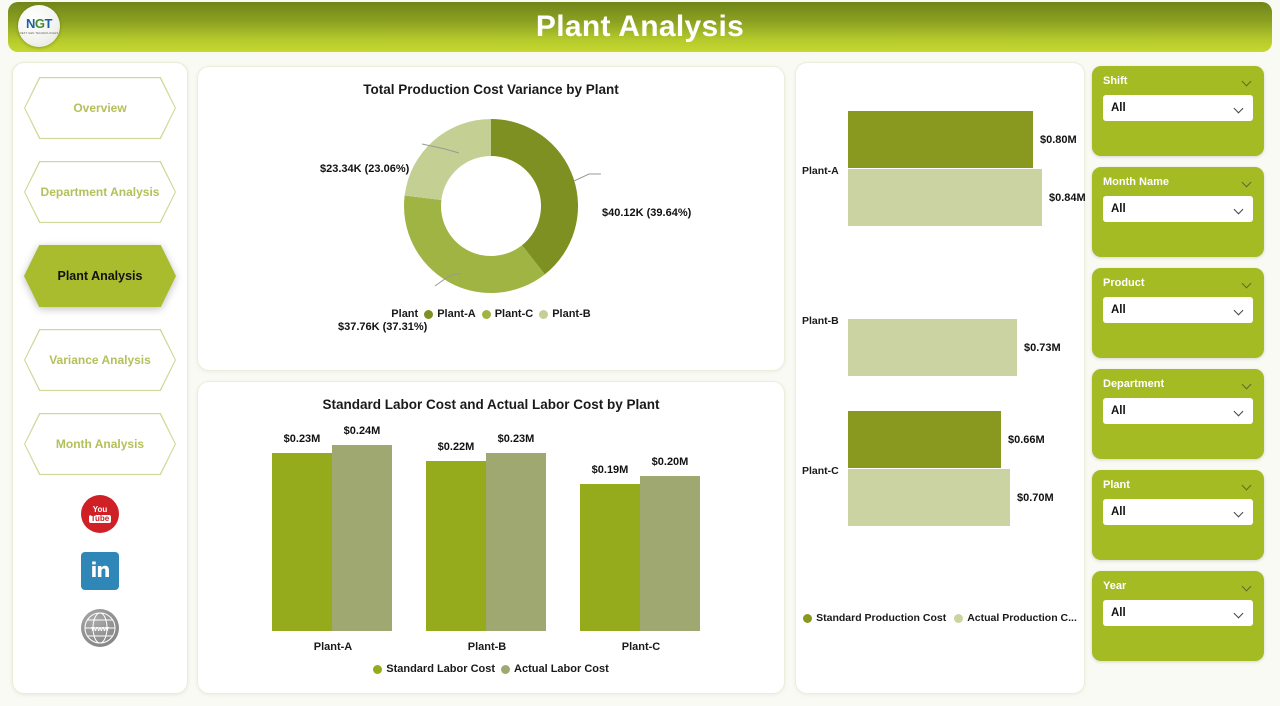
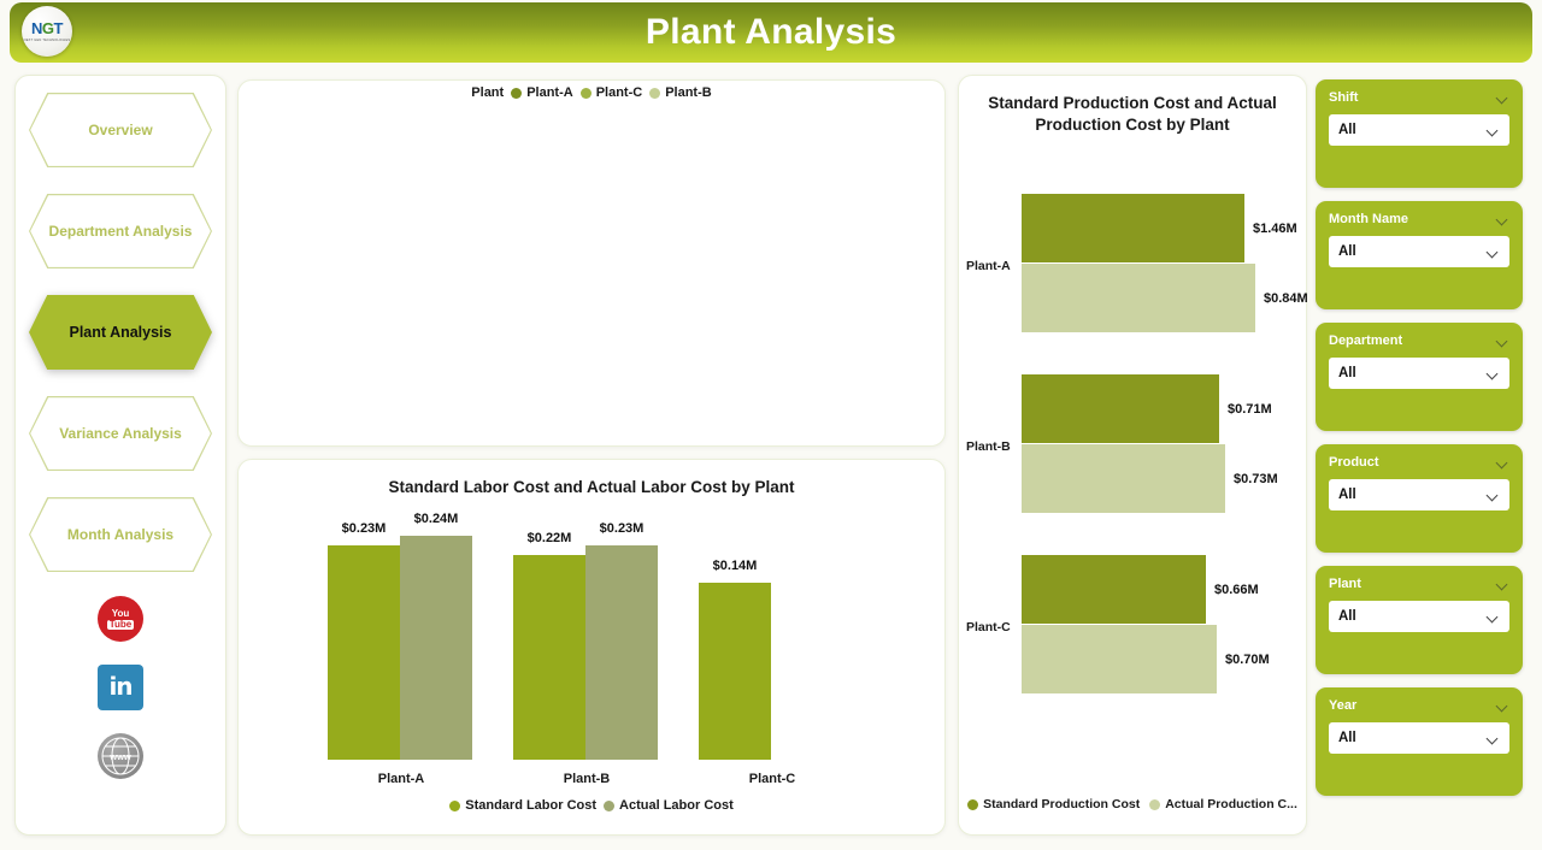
  Plant Analysis
  NGT
  Overview
  Department Analysis
  Plant Analysis
  Variance Analysis
  Month Analysis
  You
  Tube
  in
  www
- Total Production Cost Variance by Plant
- $40.12K (39.64%)
- $23.34K (23.06%)
- $37.76K (37.31%)
  Plant
  Plant-A
  Plant-C
  Plant-B
  Standard Labor Cost and Actual Labor Cost by Plant
  $0.23M
  $0.24M
  Plant-A
  $0.22M
  $0.23M
  Plant-B
- $0.19M
+ $0.14M
- $0.20M
  Plant-C
  Standard Labor Cost
  Actual Labor Cost
+ Standard Production Cost and Actual
+ Production Cost by Plant
  Plant-A
- $0.80M
+ $1.46M
  $0.84M
  Plant-B
+ $0.71M
  $0.73M
  Plant-C
  $0.66M
  $0.70M
  Standard Production Cost
  Actual Production C...
  Shift
  All
  Month Name
  All
- Product
+ Department
  All
- Department
+ Product
  All
  Plant
  All
  Year
  All
